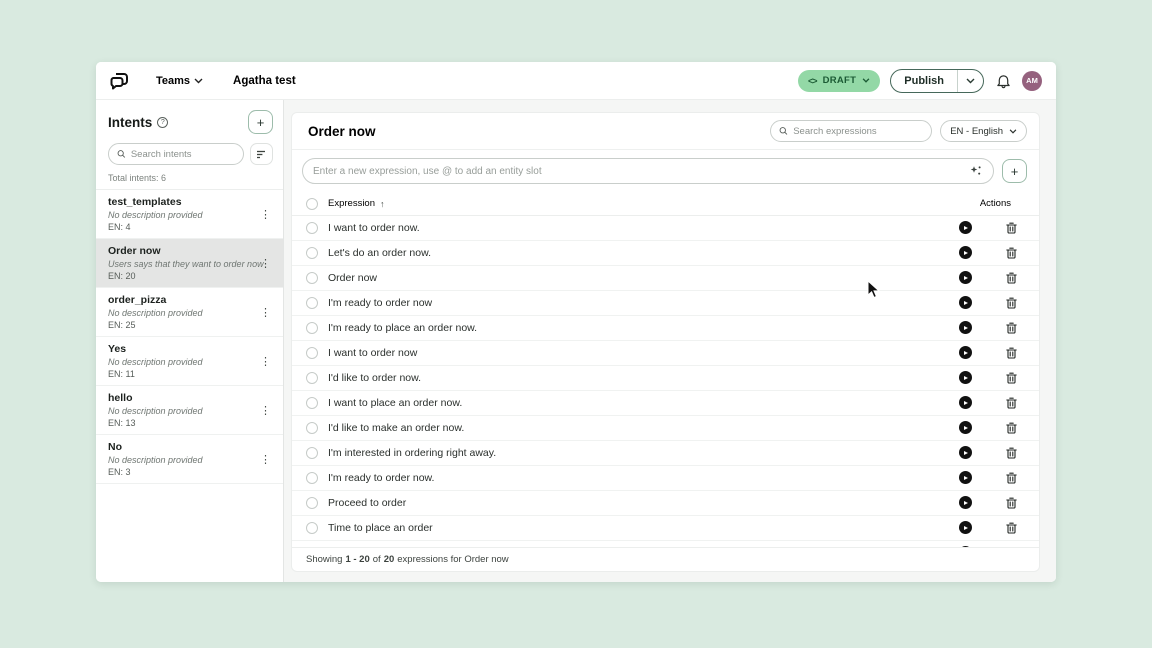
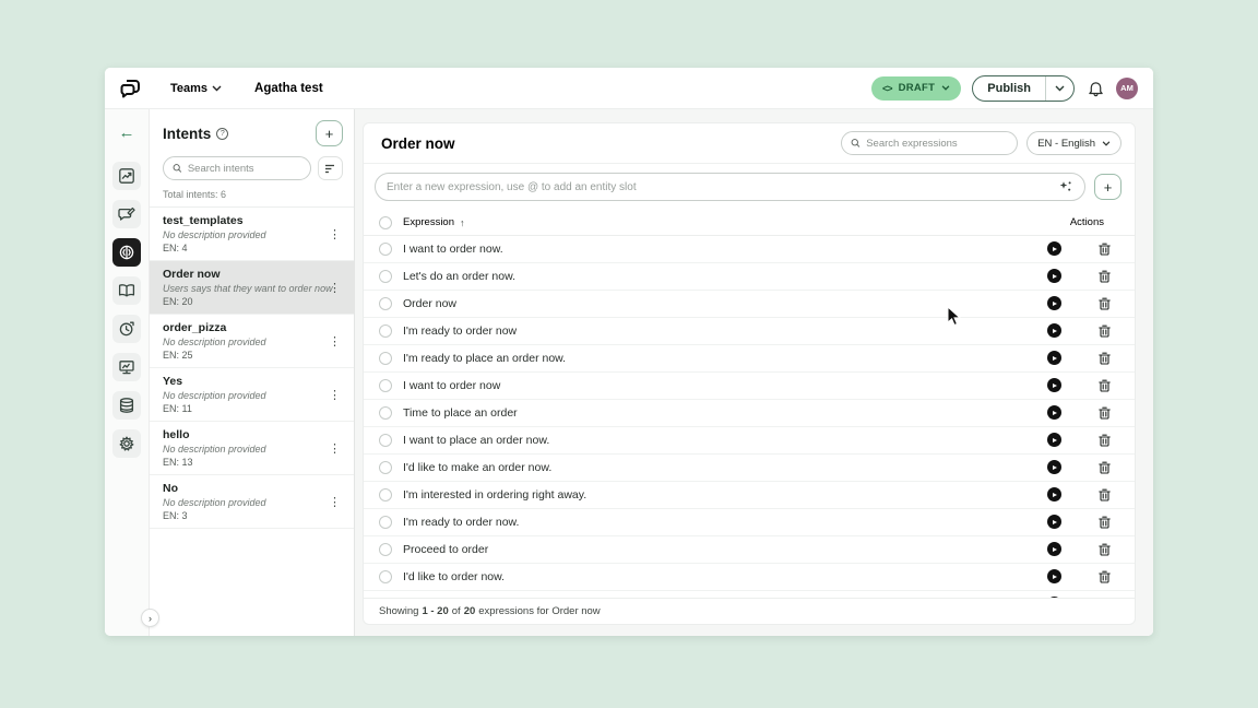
  Teams
  Agatha test
  <>
  DRAFT
  Publish
  AM
+ ←
+ ›
  Intents
  +
  Search intents
  Total intents: 6
  test_templates
  No description provided
  EN: 4
  ⋮
  Order now
  Users says that they want to order no
  EN: 20
  ⋮
  order_pizza
  No description provided
  EN: 25
  ⋮
  Yes
  No description provided
  EN: 11
  ⋮
  hello
  No description provided
  EN: 13
  ⋮
  No
  No description provided
  EN: 3
  ⋮
  Order now
  Search expressions
  EN - English
  Enter a new expression, use @ to add an entity slot
  +
  Expression
  ↑
  Actions
  I want to order now.
  Let's do an order now.
  Order now
  I'm ready to order now
  I'm ready to place an order now.
  I want to order now
- I'd like to order now.
+ Time to place an order
  I want to place an order now.
  I'd like to make an order now.
  I'm interested in ordering right away.
  I'm ready to order now.
  Proceed to order
- Time to place an order
+ I'd like to order now.
  Showing
  1 - 20
  of
  20
  expressions for Order now
